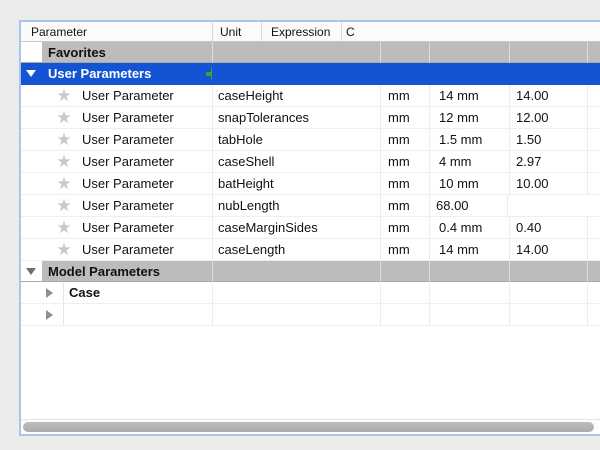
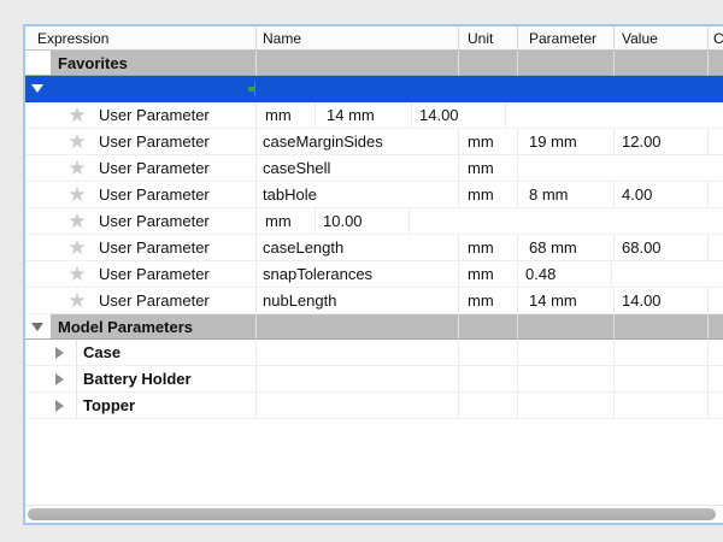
- Parameter
+ Expression
+ Name
  Unit
- Expression
+ Parameter
+ Value
  C
  Favorites
- User Parameters
  ★
  User Parameter
- caseHeight
  mm
  14 mm
  14.00
  ★
  User Parameter
- snapTolerances
+ caseMarginSides
  mm
- 12 mm
+ 19 mm
  12.00
  ★
  User Parameter
- tabHole
+ caseShell
  mm
- 1.5 mm
- 1.50
  ★
  User Parameter
- caseShell
+ tabHole
  mm
- 4 mm
+ 8 mm
- 2.97
+ 4.00
  ★
  User Parameter
- batHeight
  mm
- 10 mm
  10.00
  ★
  User Parameter
- nubLength
+ caseLength
  mm
+ 68 mm
  68.00
  ★
  User Parameter
- caseMarginSides
+ snapTolerances
  mm
- 0.4 mm
- 0.40
+ 0.48
  ★
  User Parameter
- caseLength
+ nubLength
  mm
  14 mm
  14.00
  Model Parameters
  Case
+ Battery Holder
+ Topper
